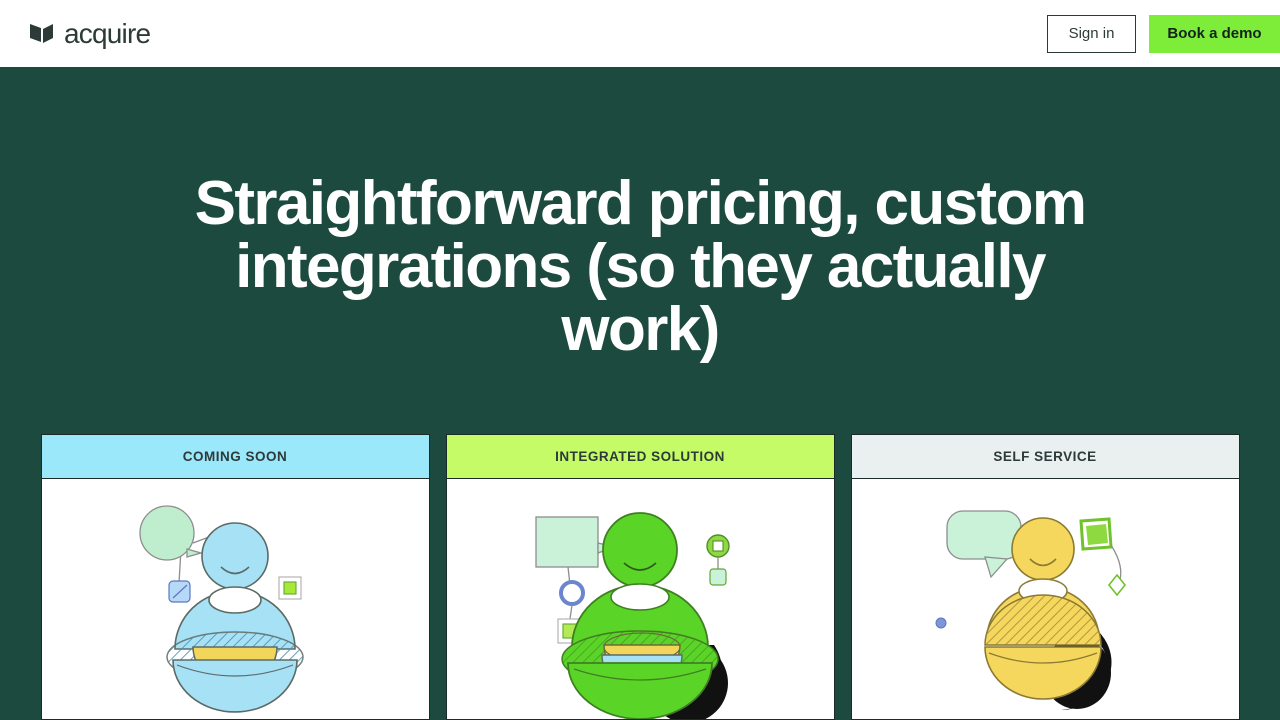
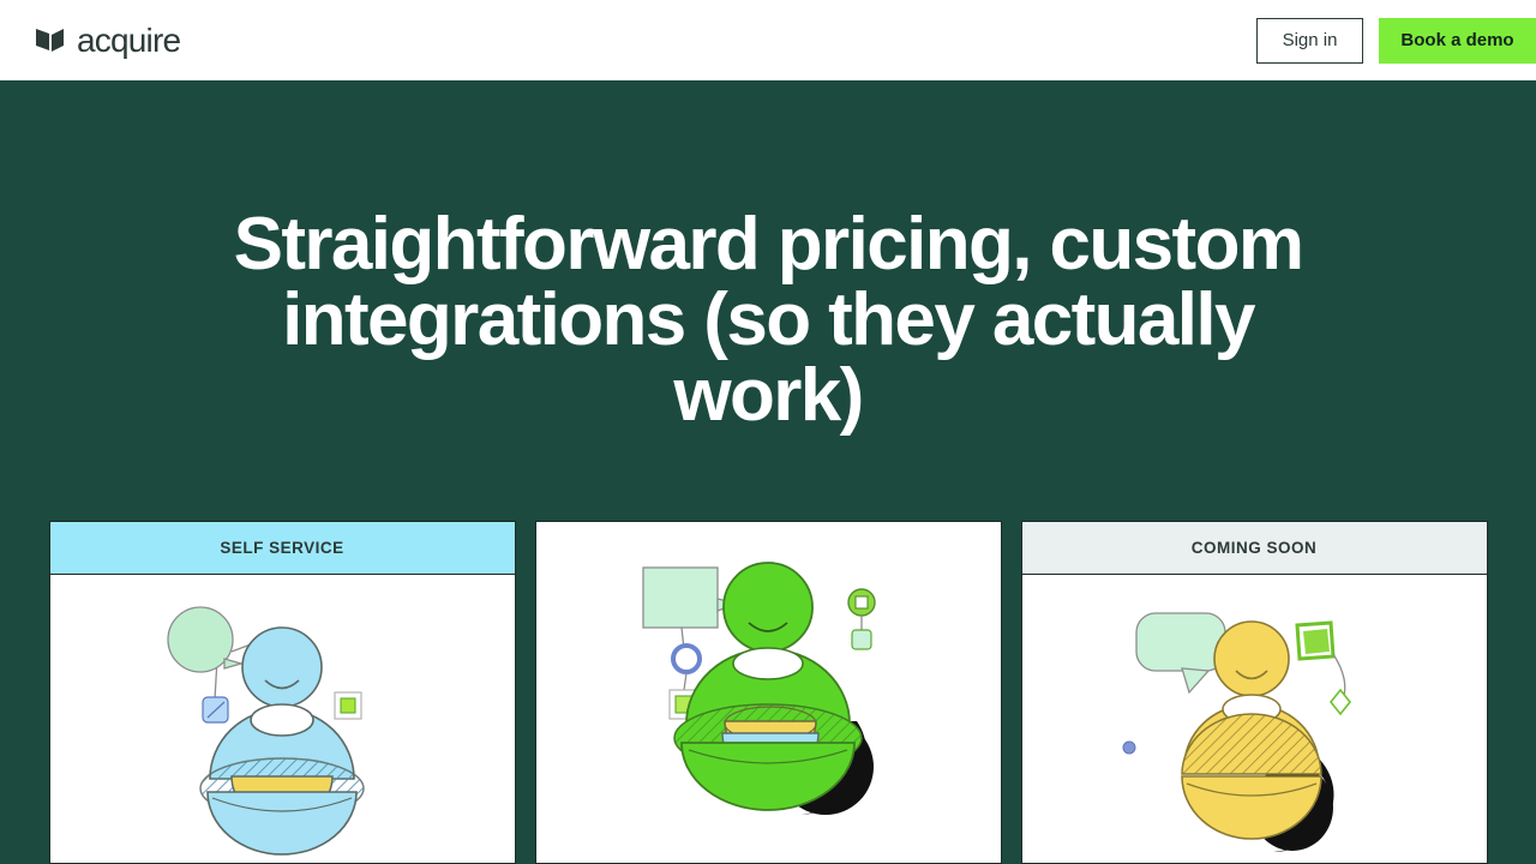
  acquire
  Sign in
  Book a demo
  Straightforward pricing, custom integrations (so they actually work)
- COMING SOON
+ SELF SERVICE
- INTEGRATED SOLUTION
- SELF SERVICE
+ COMING SOON
